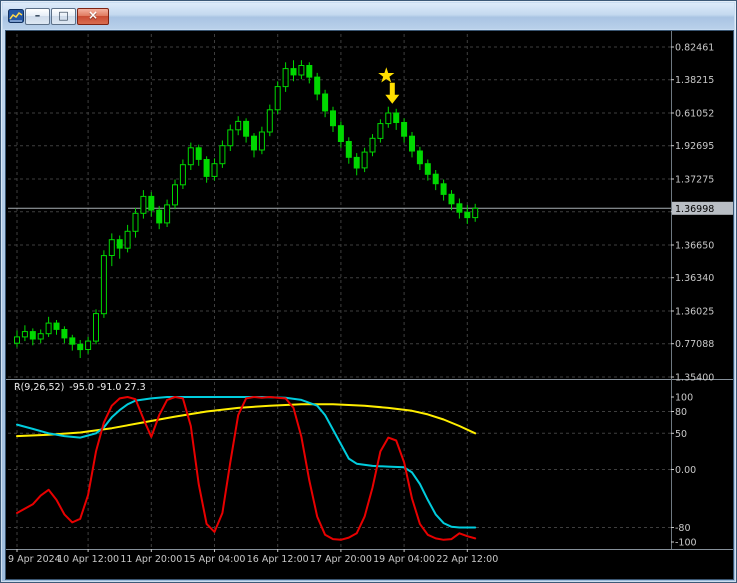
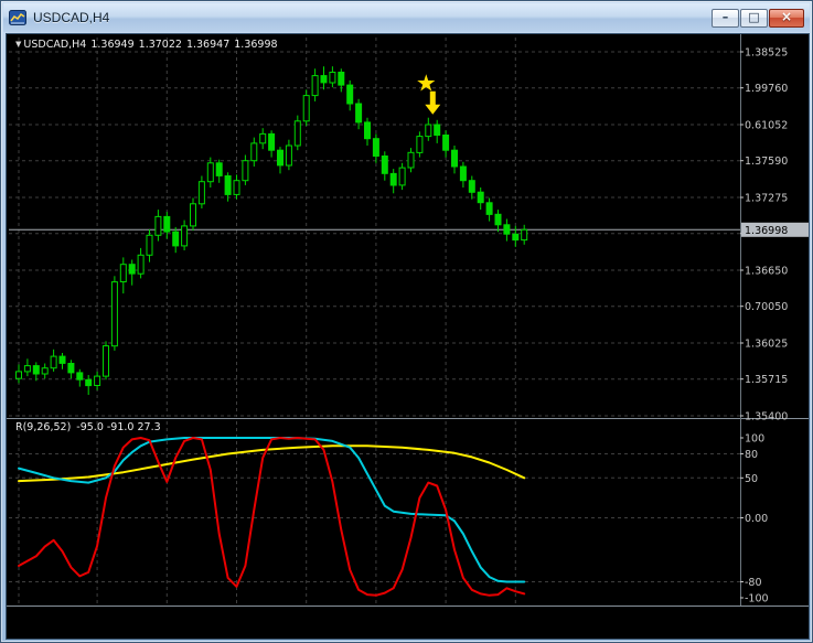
+ USDCAD,H4
  –
  □
  ×
- 0.82461
+ 1.38525
- 1.38215
+ 1.99760
  0.61052
- 1.92695
+ 1.37590
  1.37275
  1.36650
- 1.36340
+ 0.70050
  1.36025
- 0.77088
+ 1.35715
  1.35400
  100
  80
  50
  0.00
  -80
  -100
- 9 Apr 2024
- 10 Apr 12:00
- 11 Apr 20:00
- 15 Apr 04:00
- 16 Apr 12:00
- 17 Apr 20:00
- 19 Apr 04:00
- 22 Apr 12:00
  1.36998
+ ▼ USDCAD,H4 1.36949 1.37022 1.36947 1.36998
  R(9,26,52) -95.0 -91.0 27.3
